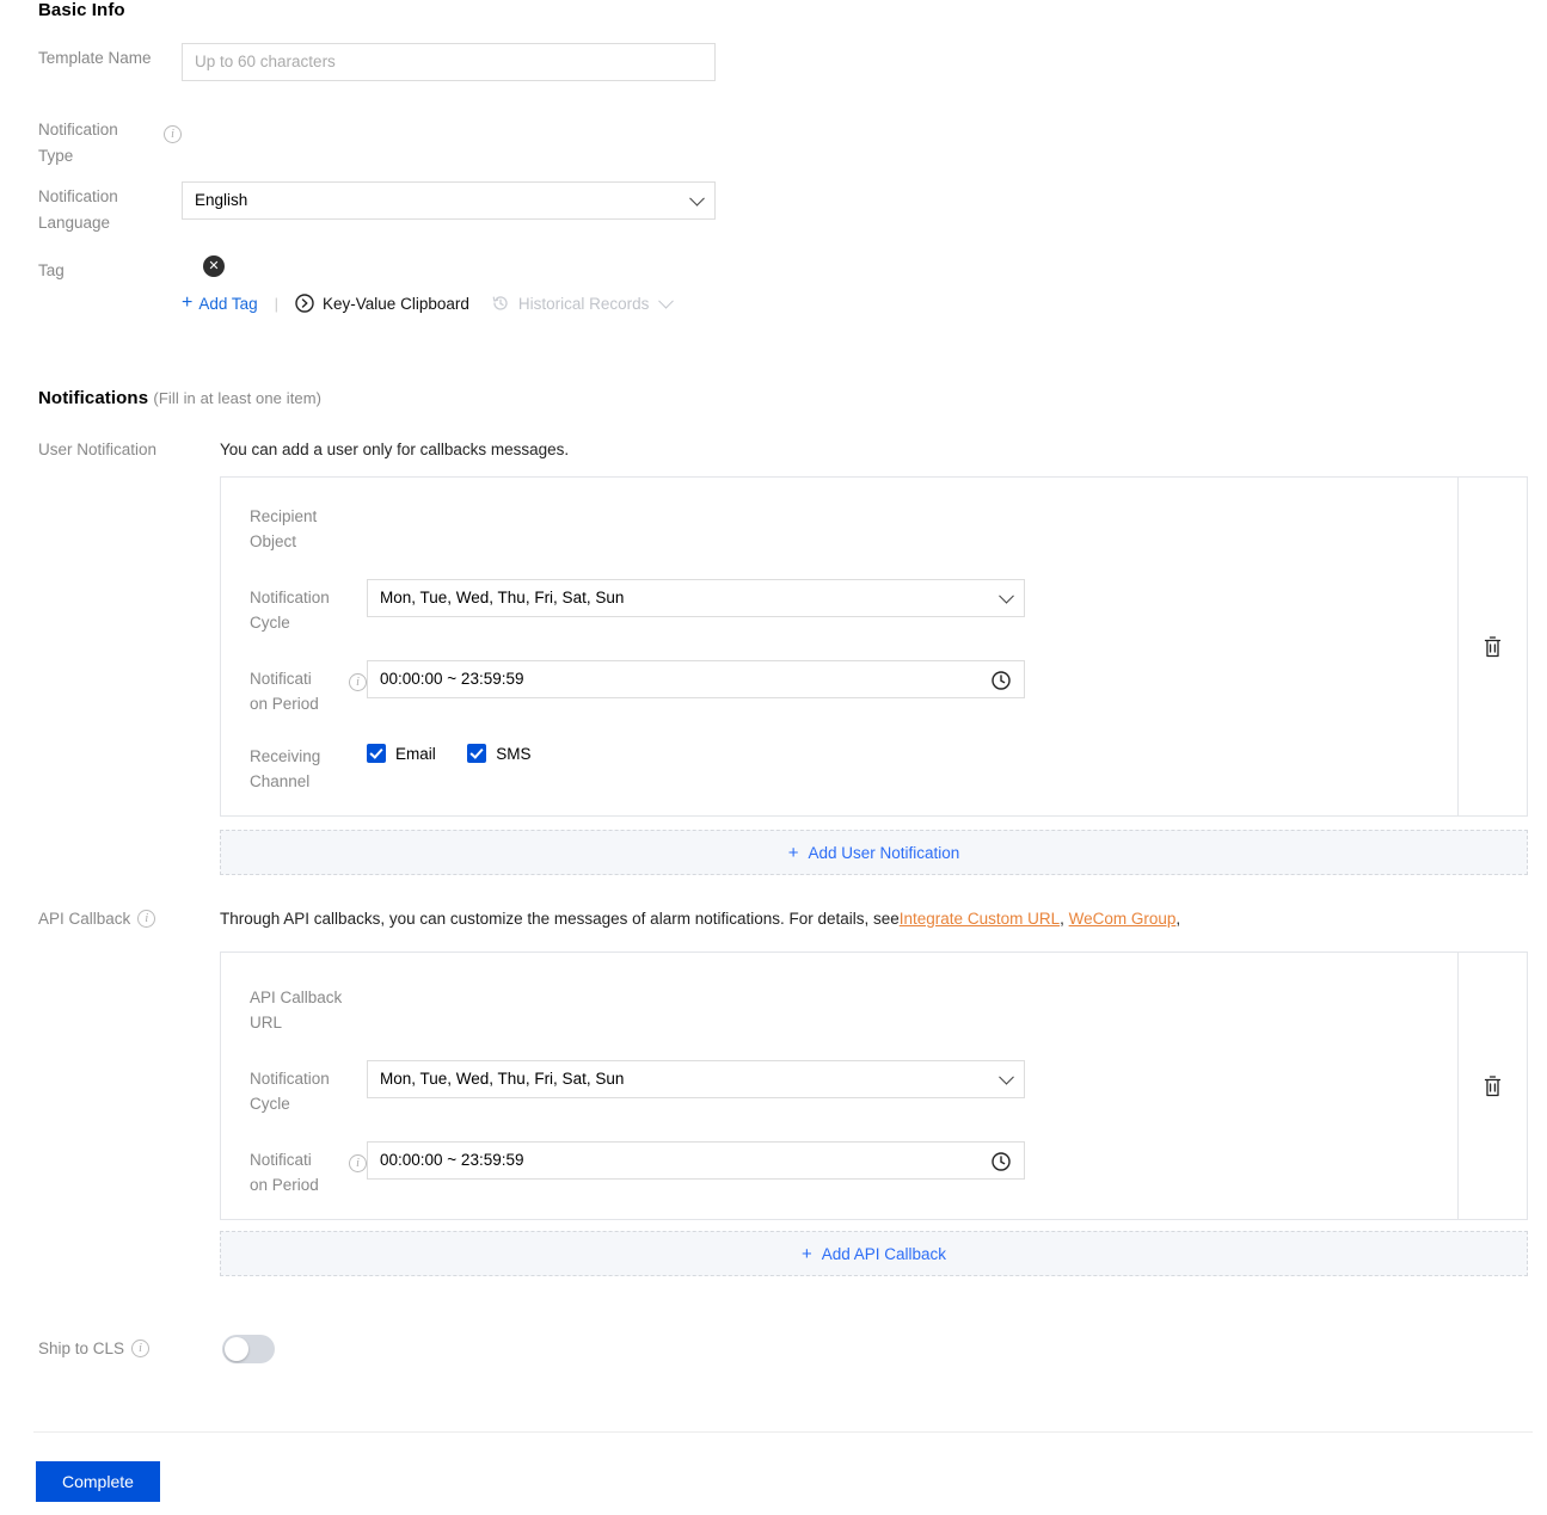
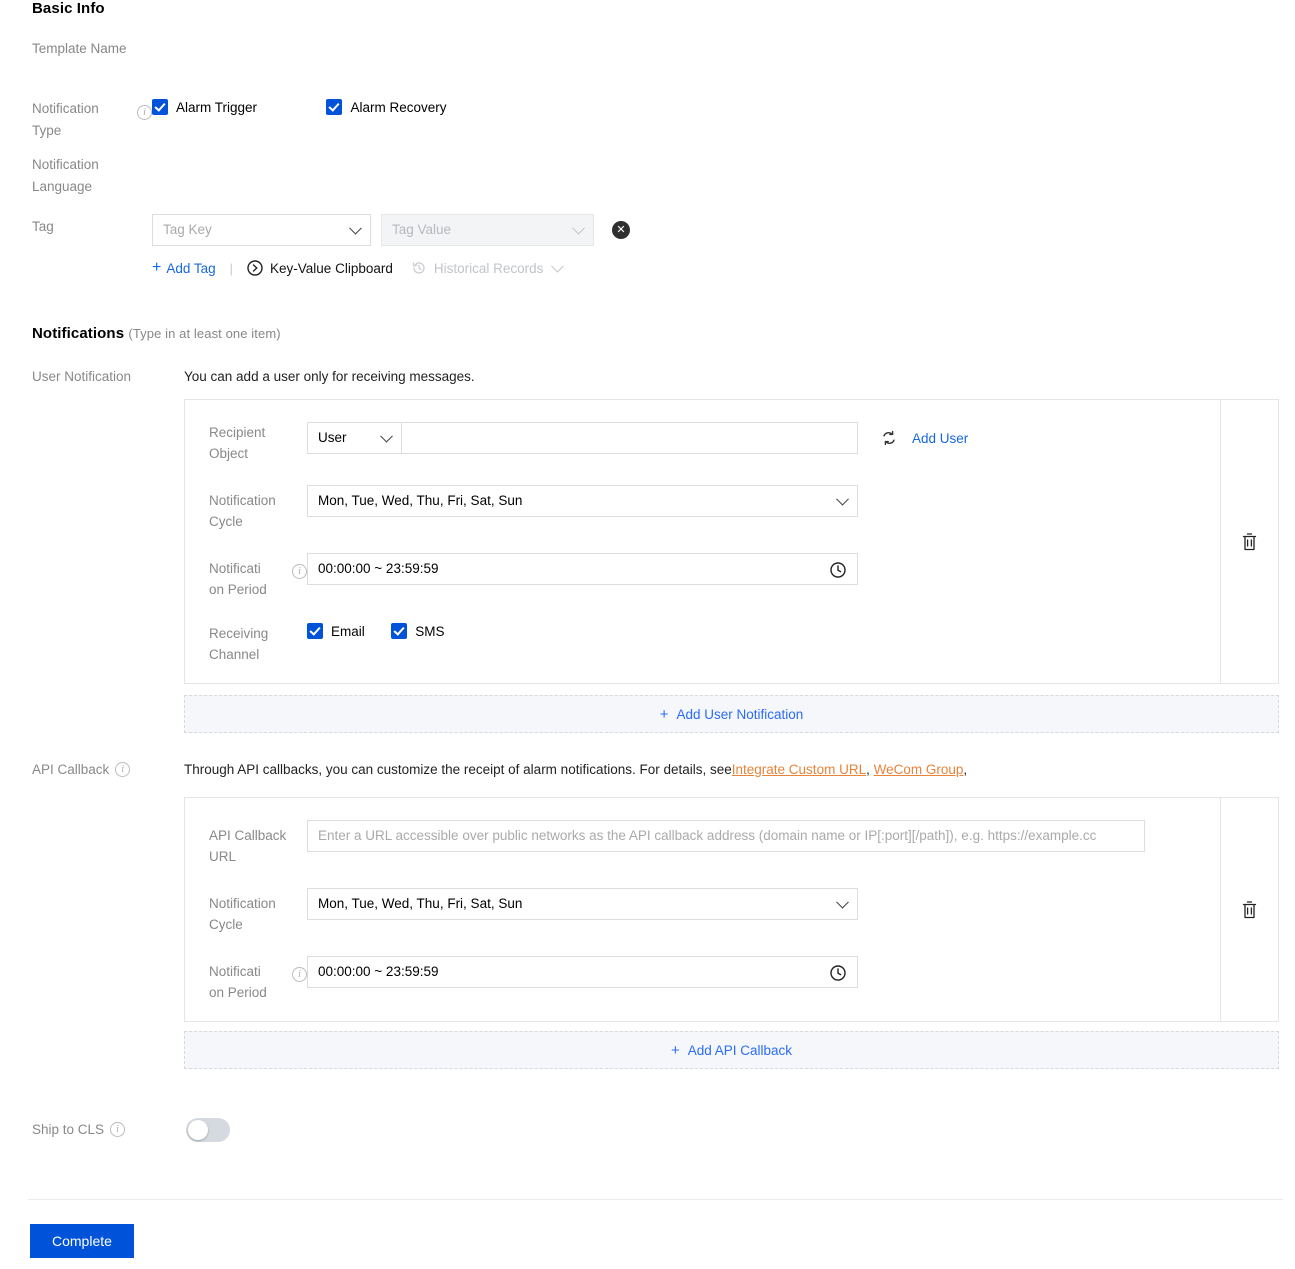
  Basic Info
  Template Name
- Up to 60 characters
  Notification
  Type
  i
+ Alarm Trigger
+ Alarm Recovery
  Notification
  Language
- English
  Tag
+ Tag Key
+ Tag Value
  ✕
  +
  Add Tag
  |
  Key-Value Clipboard
  Historical Records
- Notifications (Fill in at least one item)
+ Notifications (Type in at least one item)
  User Notification
- You can add a user only for callbacks messages.
+ You can add a user only for receiving messages.
  Recipient
  Object
+ User
+ Add User
  Notification
  Cycle
  Mon, Tue, Wed, Thu, Fri, Sat, Sun
  Notificati
  on Period
  i
  00:00:00 ~ 23:59:59
  Receiving
  Channel
  Email
  SMS
  +
  Add User Notification
  API Callback
  i
- Through API callbacks, you can customize the messages of alarm notifications. For details, seeIntegrate Custom URL, WeCom Group,
+ Through API callbacks, you can customize the receipt of alarm notifications. For details, seeIntegrate Custom URL, WeCom Group,
  API Callback
  URL
+ Enter a URL accessible over public networks as the API callback address (domain name or IP[:port][/path]), e.g. https://example.cc
  Notification
  Cycle
  Mon, Tue, Wed, Thu, Fri, Sat, Sun
  Notificati
  on Period
  i
  00:00:00 ~ 23:59:59
  +
  Add API Callback
  Ship to CLS
  i
  Complete
